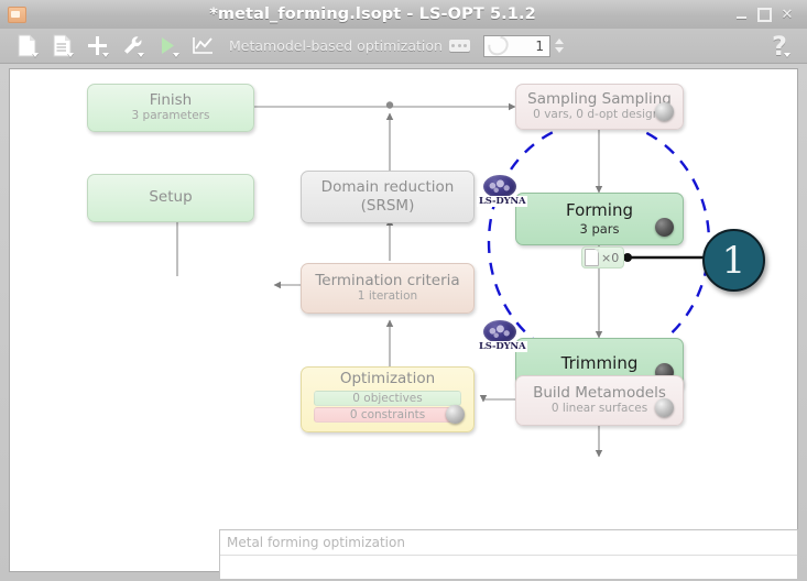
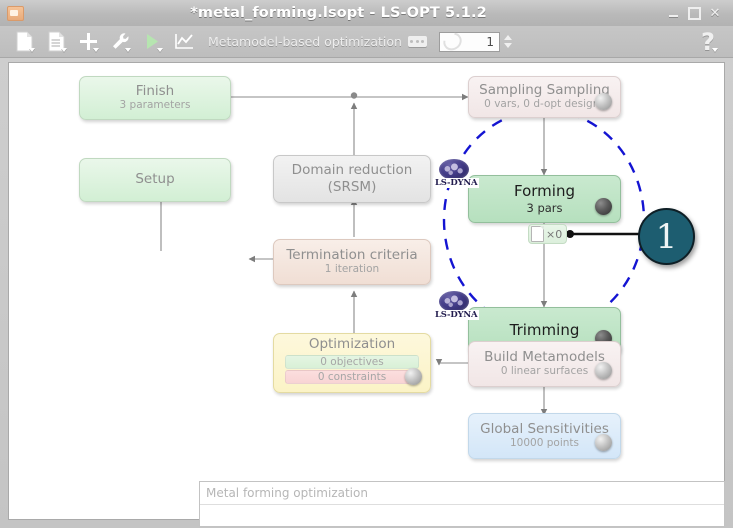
  *metal_forming.lsopt - LS-OPT 5.1.2
  ✕
  Metamodel-based optimization
  1
  ?
  Finish
  3 parameters
  Sampling Sampling
  0 vars, 0 d-opt desig
  Setup
  Domain reduction
  (SRSM)
  LS-DYNA
  Forming
  3 pars
  Termination criteria
  1 iteration
  LS-DYNA
  Trimming
  Optimization
  0 objectives
  0 constraints
  Build Metamodels
  0 linear surfaces
+ Global Sensitivities
+ 10000 points
  ×0
  1
  Metal forming optimization
